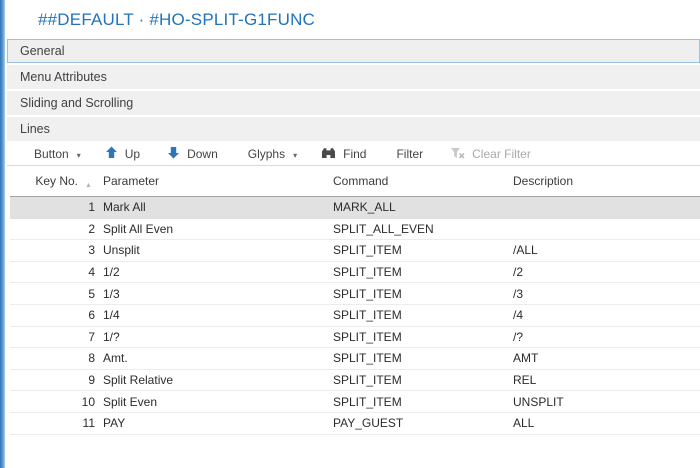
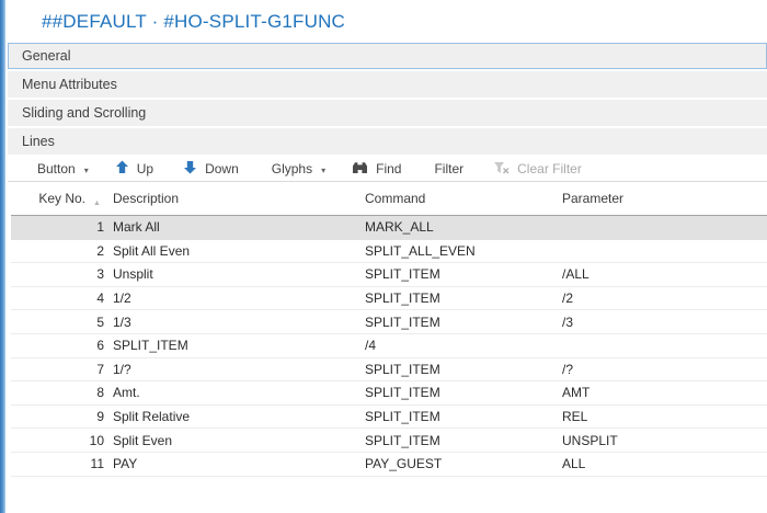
  ##DEFAULT · #HO-SPLIT-G1FUNC
  General
  Menu Attributes
  Sliding and Scrolling
  Lines
  Button
  ▾
  Up
  Down
  Glyphs
  ▾
  Find
  Filter
  Clear Filter
  Key No.
- Parameter
+ Description
  Command
- Description
+ Parameter
  1
  Mark All
  MARK_ALL
  2
  Split All Even
  SPLIT_ALL_EVEN
  3
  Unsplit
  SPLIT_ITEM
  /ALL
  4
  1/2
  SPLIT_ITEM
  /2
  5
  1/3
  SPLIT_ITEM
  /3
  6
- 1/4
  SPLIT_ITEM
  /4
  7
  1/?
  SPLIT_ITEM
  /?
  8
  Amt.
  SPLIT_ITEM
  AMT
  9
  Split Relative
  SPLIT_ITEM
  REL
  10
  Split Even
  SPLIT_ITEM
  UNSPLIT
  11
  PAY
  PAY_GUEST
  ALL
